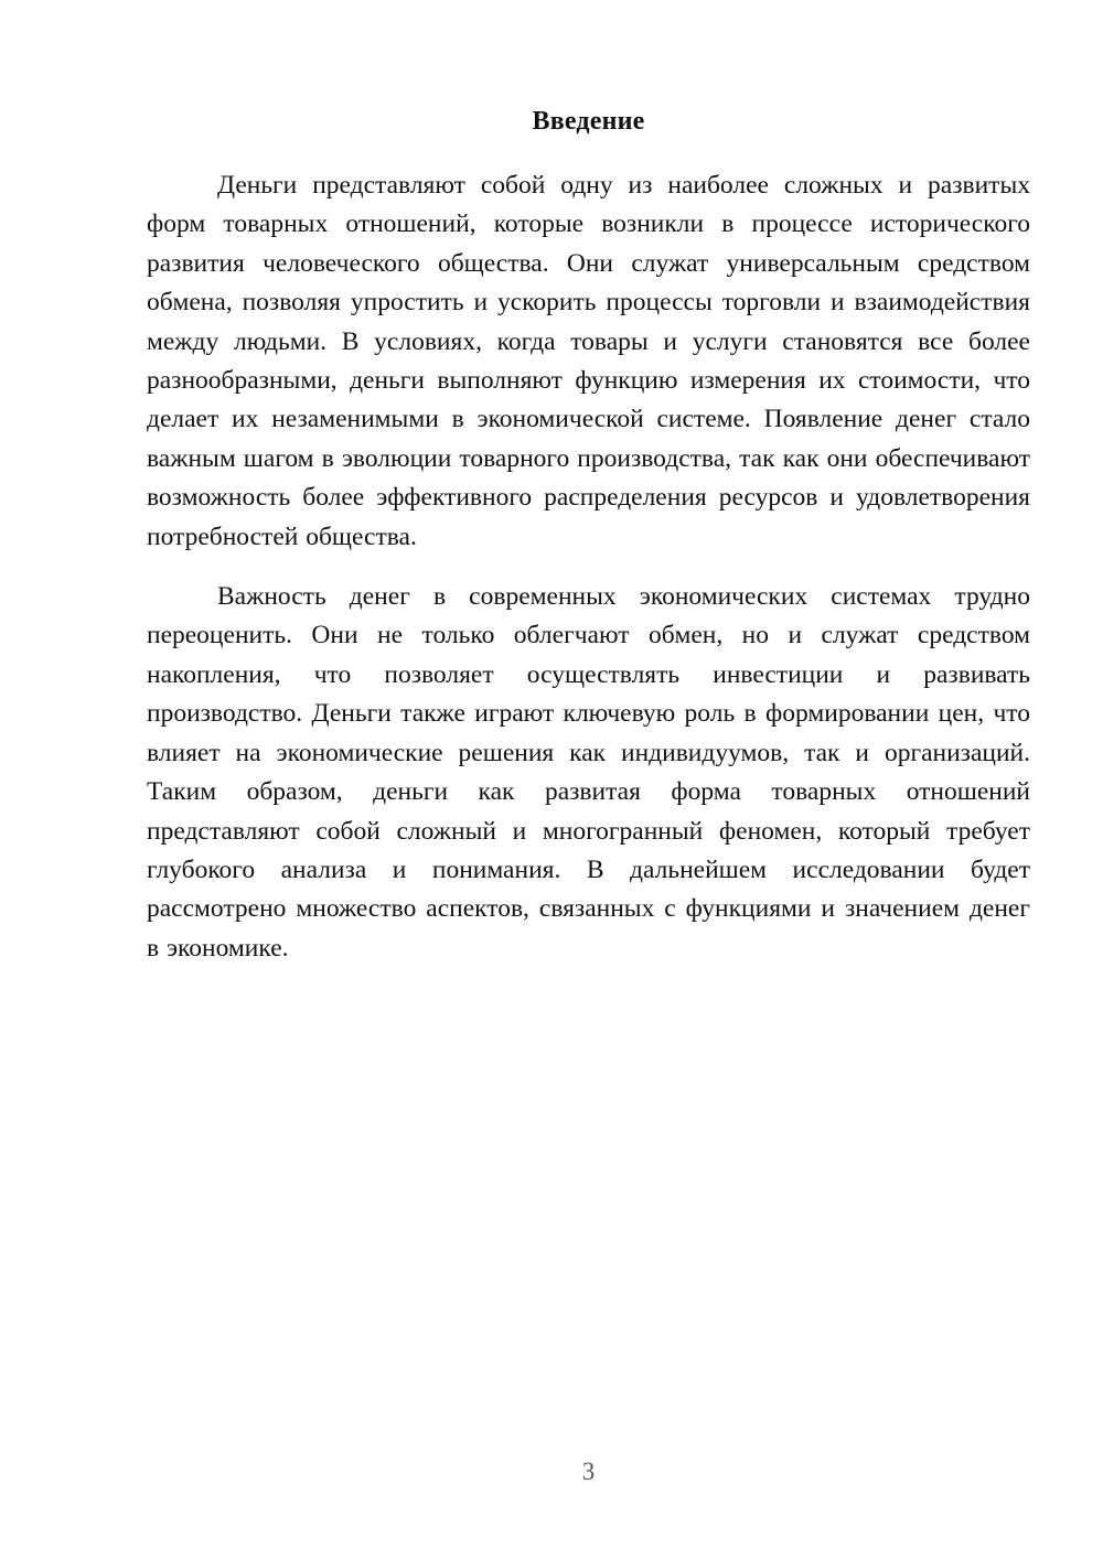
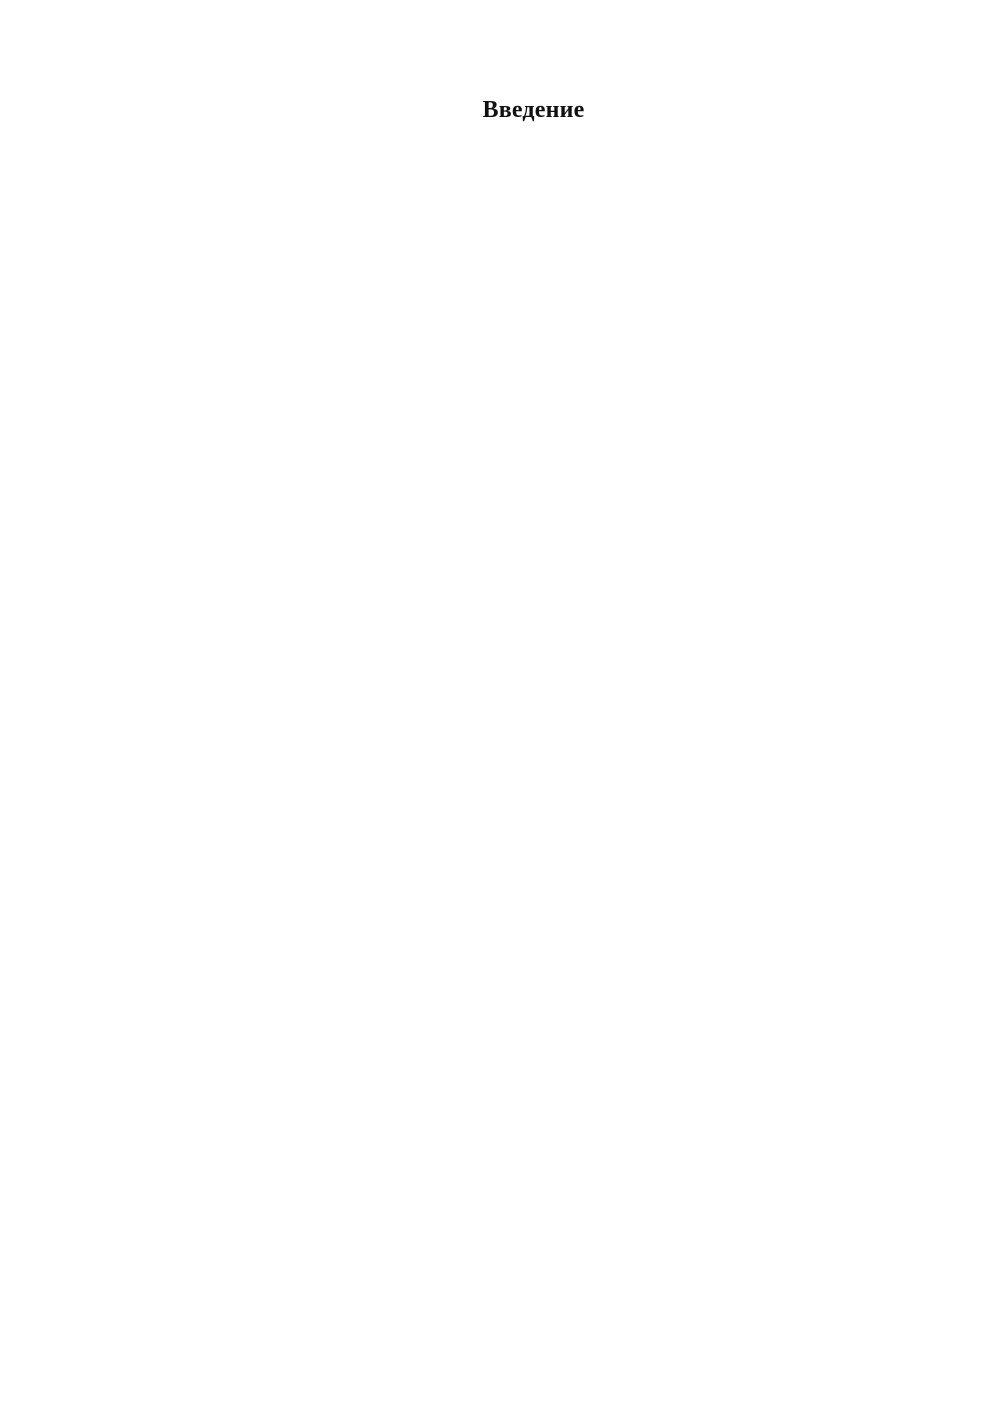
  Введение
- Деньги представляют собой одну из наиболее сложных и развитых форм товарных отношений, которые возникли в процессе исторического развития человеческого общества. Они служат универсальным средством обмена, позволяя упростить и ускорить процессы торговли и взаимодействия между людьми. В условиях, когда товары и услуги становятся все более разнообразными, деньги выполняют функцию измерения их стоимости, что делает их незаменимыми в экономической системе. Появление денег стало важным шагом в эволюции товарного производства, так как они обеспечивают возможность более эффективного распределения ресурсов и удовлетворения потребностей общества.
- Важность денег в современных экономических системах трудно переоценить. Они не только облегчают обмен, но и служат средством накопления, что позволяет осуществлять инвестиции и развивать производство. Деньги также играют ключевую роль в формировании цен, что влияет на экономические решения как индивидуумов, так и организаций. Таким образом, деньги как развитая форма товарных отношений представляют собой сложный и многогранный феномен, который требует глубокого анализа и понимания. В дальнейшем исследовании будет рассмотрено множество аспектов, связанных с функциями и значением денег в экономике.
- 3
